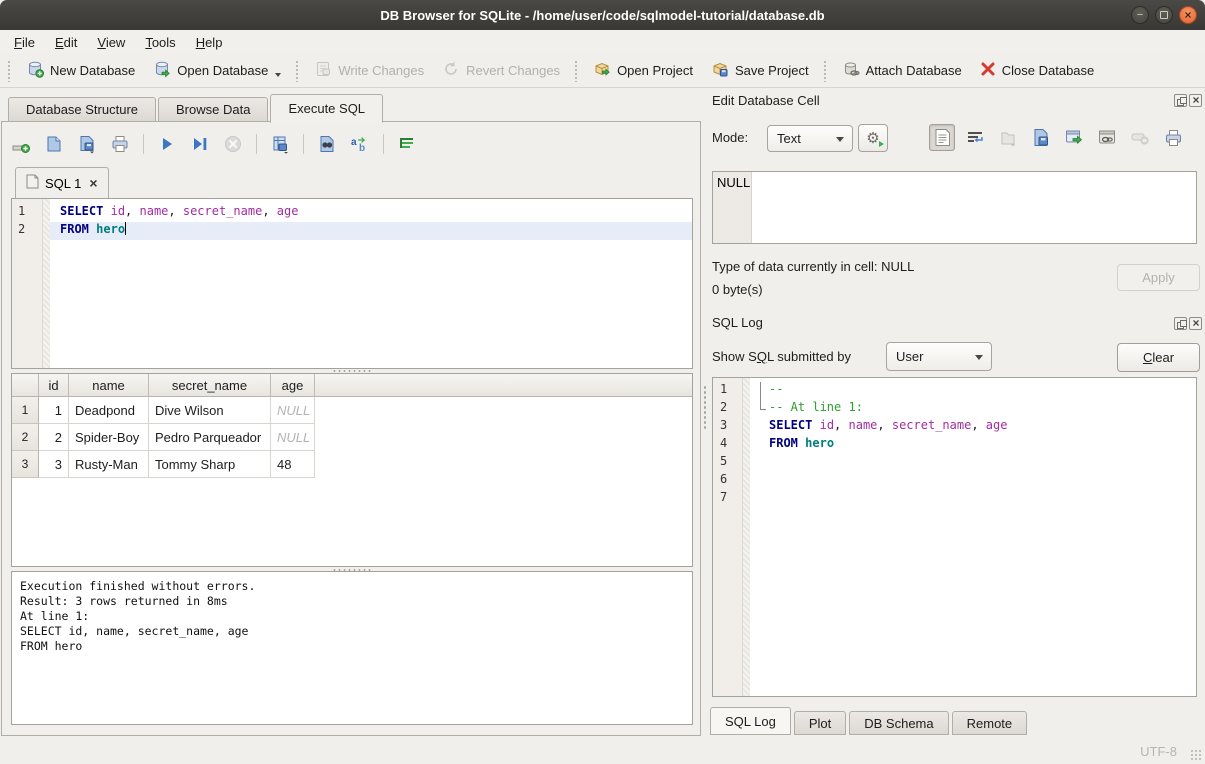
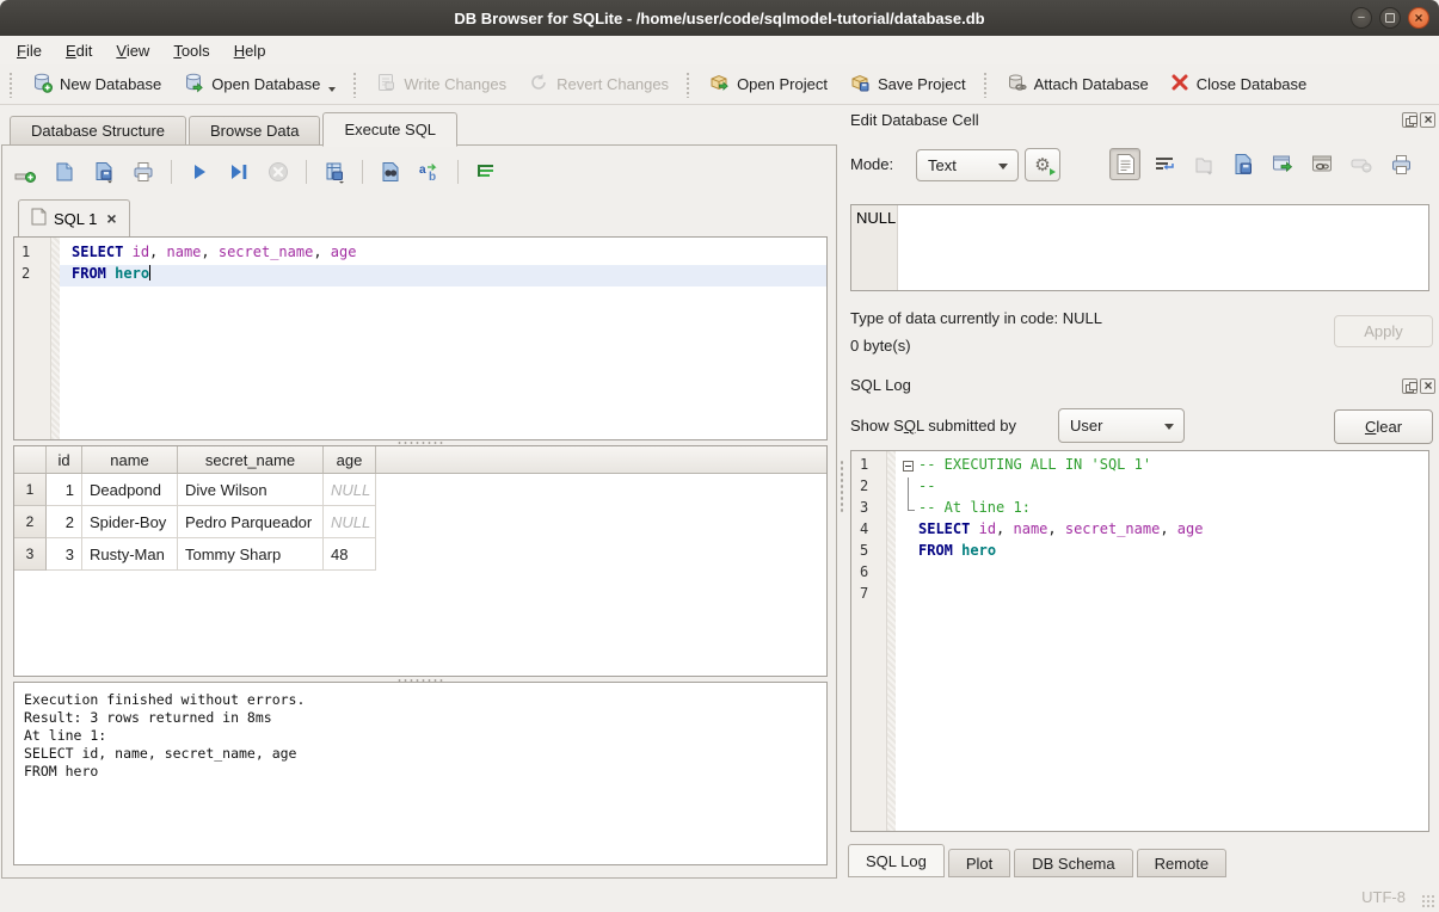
  DB Browser for SQLite - /home/user/code/sqlmodel-tutorial/database.db
  −
  ×
  File
  Edit
  View
  Tools
  Help
  New Database
  Open Database
  Write Changes
  Revert Changes
  Open Project
  Save Project
  Attach Database
  Close Database
  Database Structure
  Browse Data
  Execute SQL
  a
  b
  SQL 1
  ×
  1
  2
  SELECT id, name, secret_name, age
  FROM hero
  id
  name
  secret_name
  age
  1
  1
  Deadpond
  Dive Wilson
  NULL
  2
  2
  Spider-Boy
  Pedro Parqueador
  NULL
  3
  3
  Rusty-Man
  Tommy Sharp
  48
  Execution finished without errors.
  Result: 3 rows returned in 8ms
  At line 1:
  SELECT id, name, secret_name, age
  FROM hero
  Edit Database Cell
  Mode:
  Text
  ⚙
  NULL
- Type of data currently in cell: NULL
+ Type of data currently in code: NULL
  0 byte(s)
  Apply
  SQL Log
  Show SQL submitted by
  User
  C
  lear
  1
  2
  3
  4
  5
  6
  7
+ -- EXECUTING ALL IN 'SQL 1'
  --
  -- At line 1:
  SELECT id, name, secret_name, age
  FROM hero
  SQL Log
  Plot
  DB Schema
  Remote
  UTF-8
